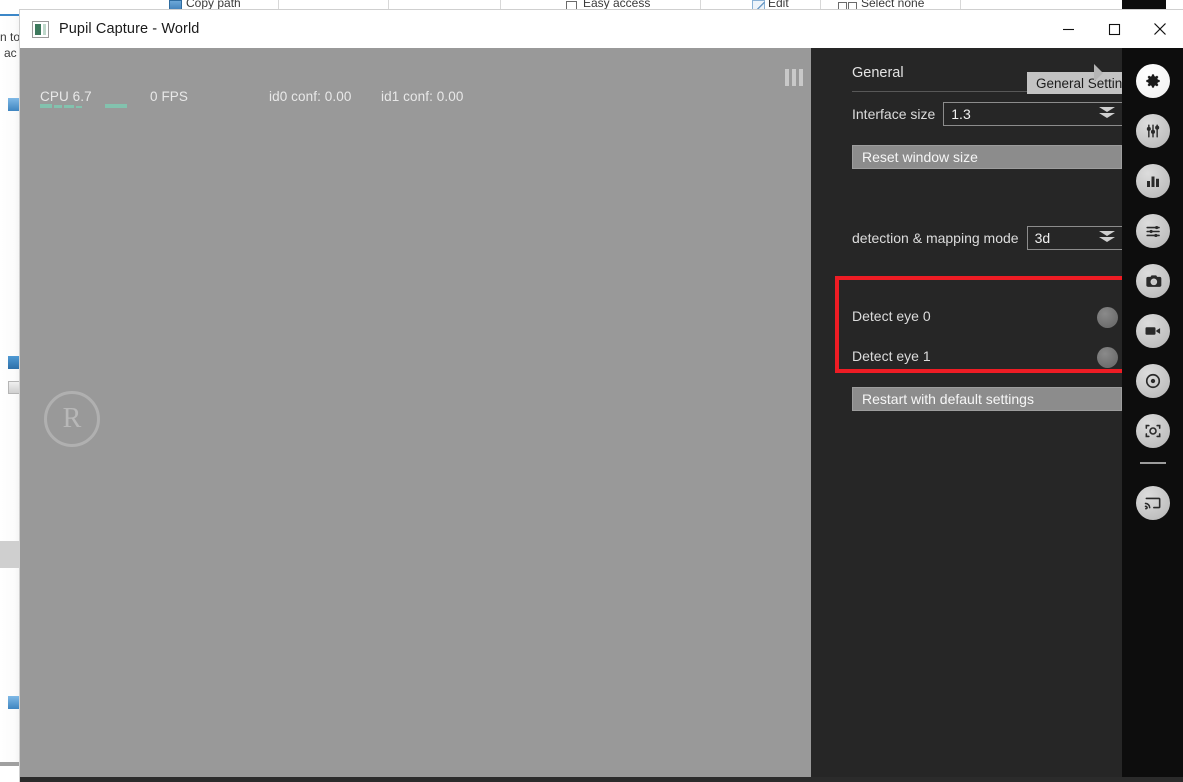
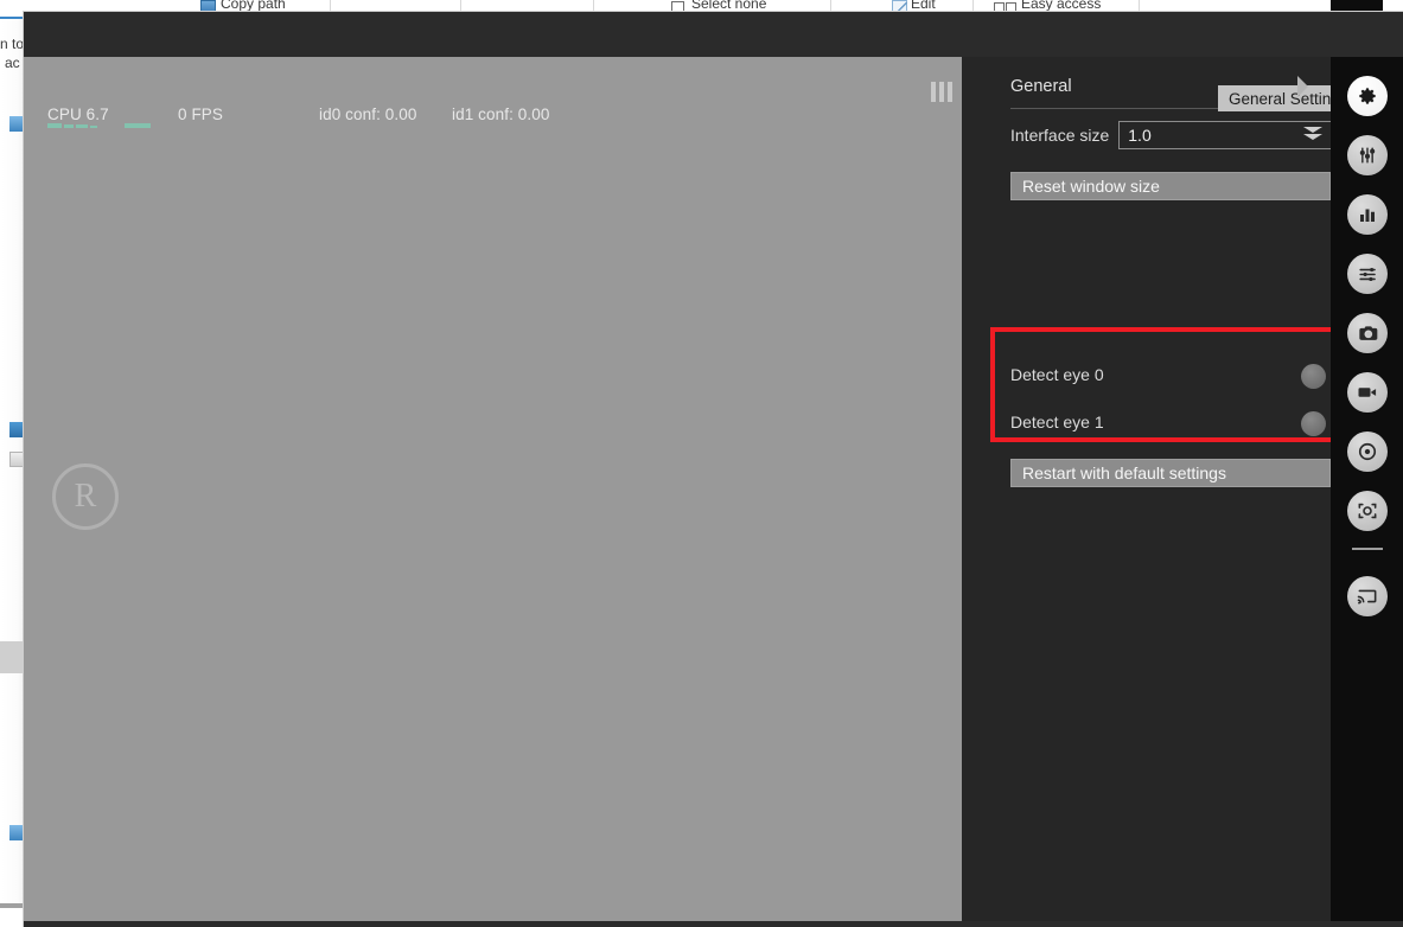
  Copy path
- Easy access
+ Select none
  Edit
- Select none
+ Easy access
  n to
  ac
- Pupil Capture - World
  CPU 6.7
  0 FPS
  id0 conf: 0.00
  id1 conf: 0.00
  R
  General
  General Settin
  Interface size
- 1.3
+ 1.0
  Reset window size
- detection & mapping mode
- 3d
  Detect eye 0
  Detect eye 1
  Restart with default settings
